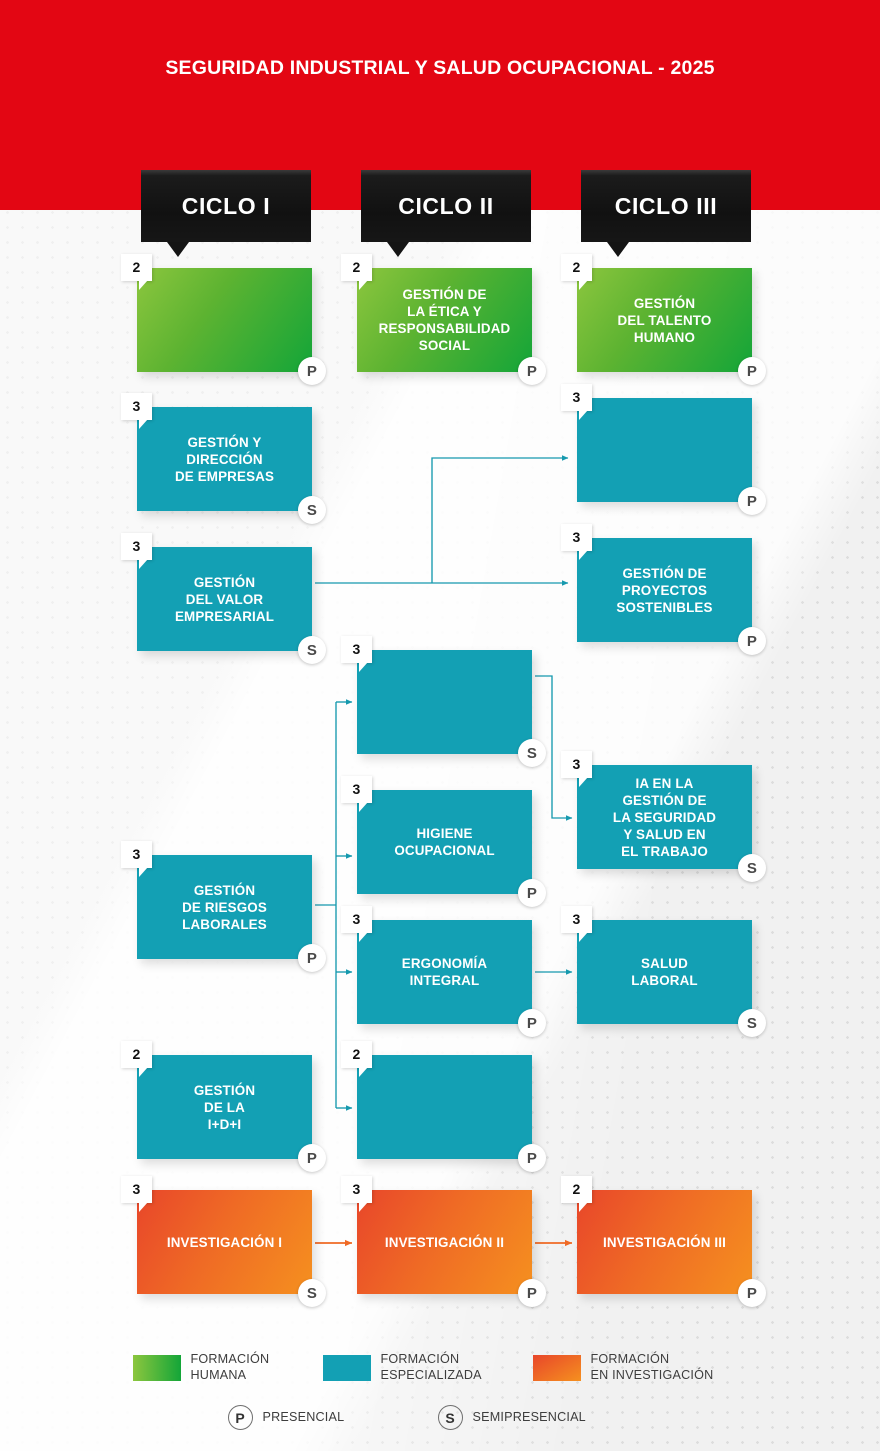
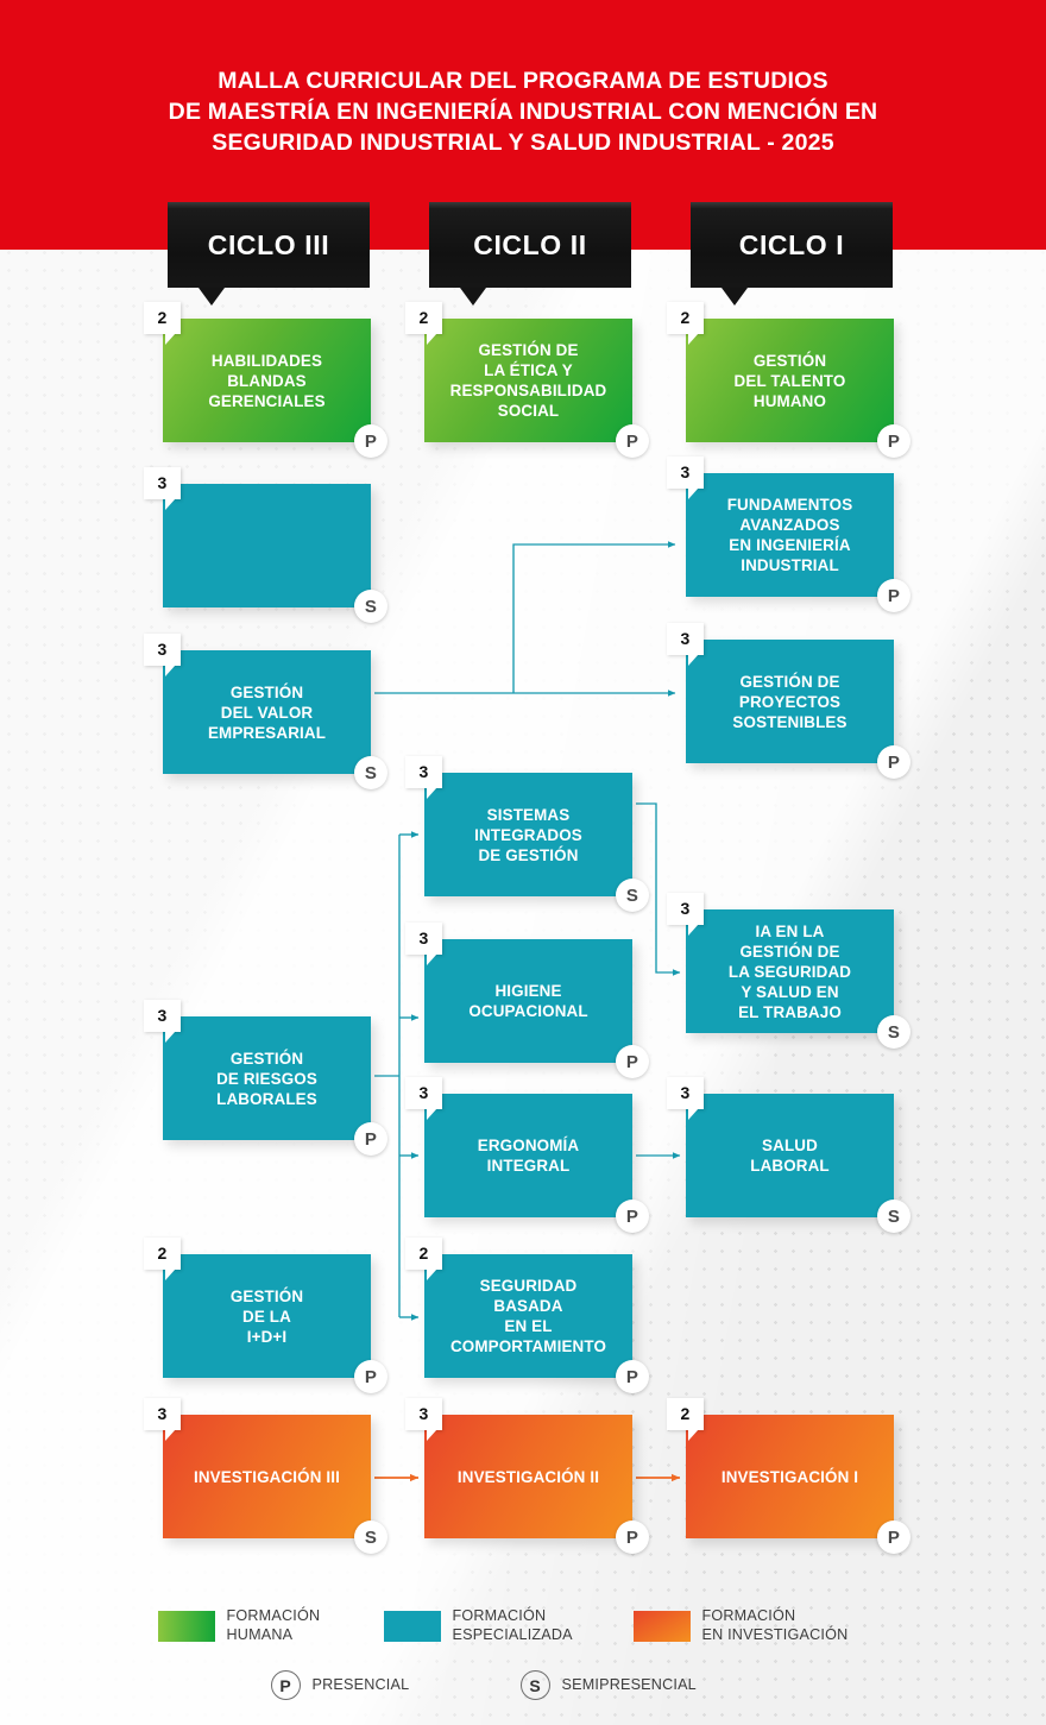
+ MALLA CURRICULAR DEL PROGRAMA DE ESTUDIOS
+ DE MAESTRÍA EN INGENIERÍA INDUSTRIAL CON MENCIÓN EN
- SEGURIDAD INDUSTRIAL Y SALUD OCUPACIONAL - 2025
+ SEGURIDAD INDUSTRIAL Y SALUD INDUSTRIAL - 2025
- CICLO I
+ CICLO III
  CICLO II
- CICLO III
+ CICLO I
  2
+ HABILIDADES
+ BLANDAS
+ GERENCIALES
  P
  2
  GESTIÓN DE
  LA ÉTICA Y
  RESPONSABILIDAD
  SOCIAL
  P
  2
  GESTIÓN
  DEL TALENTO
  HUMANO
  P
  3
- GESTIÓN Y
- DIRECCIÓN
- DE EMPRESAS
  S
  3
+ FUNDAMENTOS
+ AVANZADOS
+ EN INGENIERÍA
+ INDUSTRIAL
  P
  3
  GESTIÓN
  DEL VALOR
  EMPRESARIAL
  S
  3
  GESTIÓN DE
  PROYECTOS
  SOSTENIBLES
  P
  3
+ SISTEMAS
+ INTEGRADOS
+ DE GESTIÓN
  S
  3
  IA EN LA
  GESTIÓN DE
  LA SEGURIDAD
  Y SALUD EN
  EL TRABAJO
  S
  3
  HIGIENE
  OCUPACIONAL
  P
  3
  GESTIÓN
  DE RIESGOS
  LABORALES
  P
  3
  ERGONOMÍA
  INTEGRAL
  P
  3
  SALUD
  LABORAL
  S
  2
  GESTIÓN
  DE LA
  I+D+I
  P
  2
+ SEGURIDAD
+ BASADA
+ EN EL
+ COMPORTAMIENTO
  P
  3
- INVESTIGACIÓN I
+ INVESTIGACIÓN III
  S
  3
  INVESTIGACIÓN II
  P
  2
- INVESTIGACIÓN III
+ INVESTIGACIÓN I
  P
  FORMACIÓN
  HUMANA
  FORMACIÓN
  ESPECIALIZADA
  FORMACIÓN
  EN INVESTIGACIÓN
  P
  PRESENCIAL
  S
  SEMIPRESENCIAL
